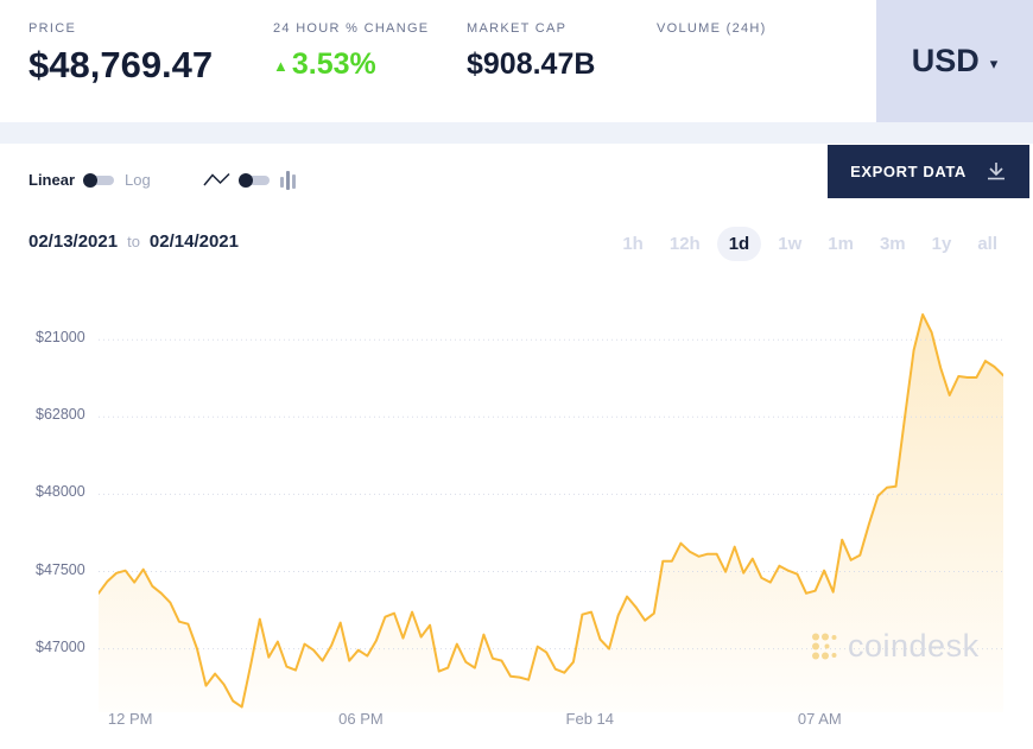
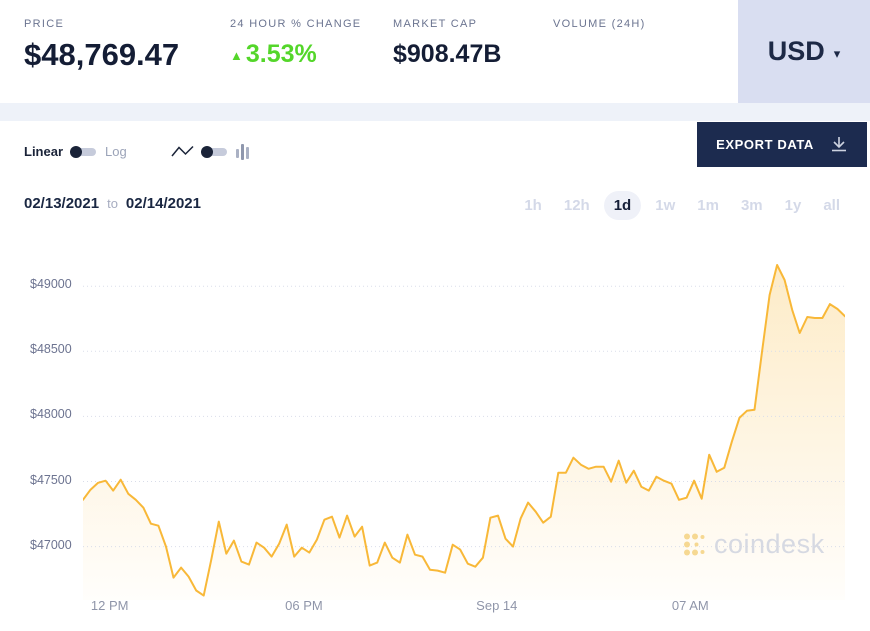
  PRICE
  $48,769.47
  24 HOUR % CHANGE
  ▲ 3.53%
  MARKET CAP
  $908.47B
  VOLUME (24H)
  USD
  ▾
  EXPORT DATA
  Linear
  Log
  02/13/2021
  to
  02/14/2021
  1h
  12h
  1d
  1w
  1m
  3m
  1y
  all
  $47000
  $47500
  $48000
- $62800
+ $48500
- $21000
+ $49000
  12 PM
  06 PM
- Feb 14
+ Sep 14
  07 AM
  coindesk
